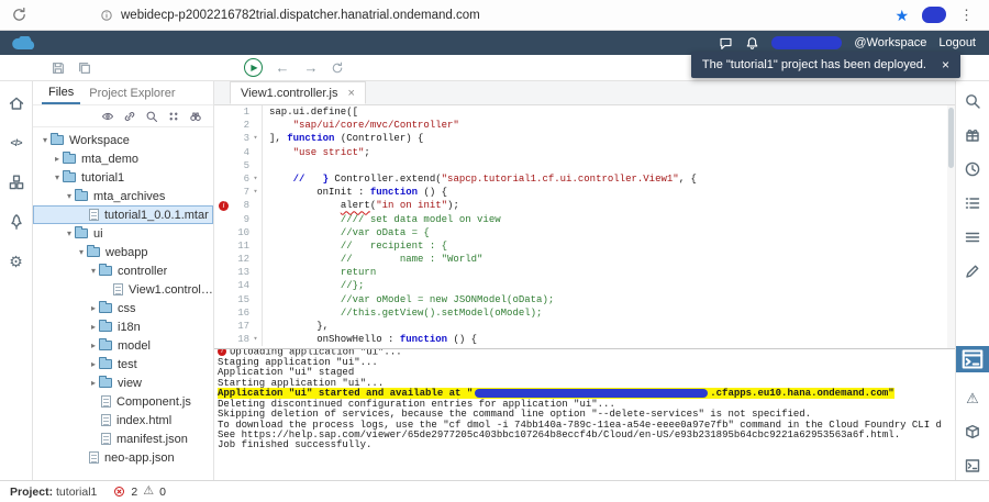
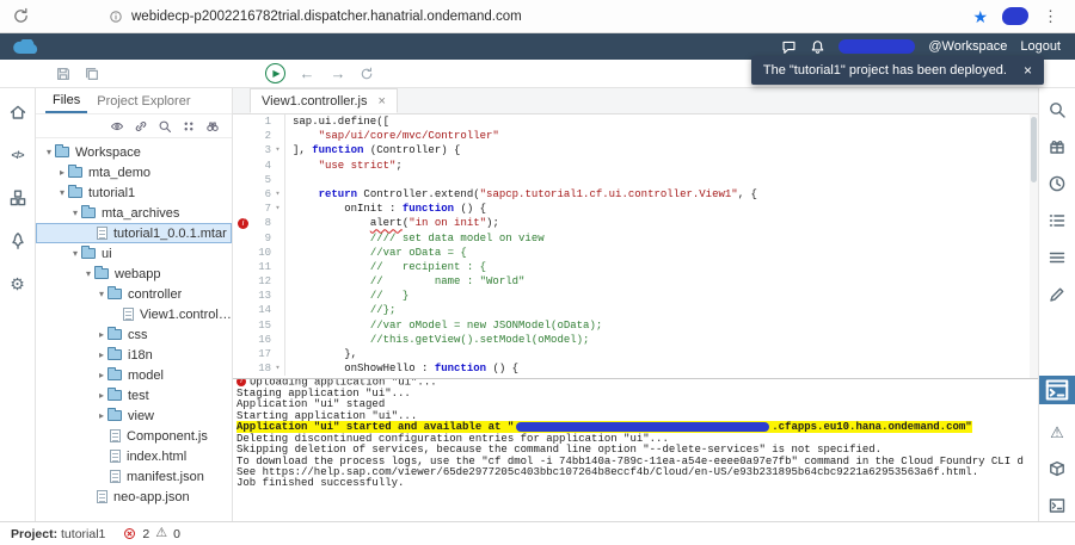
  webidecp-p2002216782trial.dispatcher.hanatrial.ondemand.com
  ★
  ⋮
  @Workspace
  Logout
  ▶
  ←
  →
  The "tutorial1" project has been deployed.
  ×
  </>
  ⚙
  Files
  Project Explorer
  ▾
  Workspace
  ▸
  mta_demo
  ▾
  tutorial1
  ▾
  mta_archives
  tutorial1_0.0.1.mtar
  ▾
  ui
  ▾
  webapp
  ▾
  controller
  View1.controller
  ▸
  css
  ▸
  i18n
  ▸
  model
  ▸
  test
  ▸
  view
  Component.js
  index.html
  manifest.json
  neo-app.json
  View1.controller.js
  ×
  1
  sap.ui.define([
  2
  "sap/ui/core/mvc/Controller"
  3
  ▾
  ], function (Controller) {
  4
  "use strict";
  5
  6
  ▾
- // } Controller.extend("sapcp.tutorial1.cf.ui.controller.View1", {
+ return Controller.extend("sapcp.tutorial1.cf.ui.controller.View1", {
  7
  ▾
  onInit : function () {
  8
  alert("in on init");
  9
  //// set data model on view
  10
  //var oData = {
  11
  // recipient : {
  12
  // name : "World"
  13
- return
+ // }
  14
  //};
  15
  //var oModel = new JSONModel(oData);
  16
  //this.getView().setModel(oModel);
  17
  },
  18
  ▾
  onShowHello : function () {
  Uploading application "ui"...
  Staging application "ui"...
  Application "ui" staged
  Starting application "ui"...
  Application "ui" started and available at " .cfapps.eu10.hana.ondemand.com"
  Deleting discontinued configuration entries for application "ui"...
  Skipping deletion of services, because the command line option "--delete-services" is not specified.
  To download the process logs, use the "cf dmol -i 74bb140a-789c-11ea-a54e-eeee0a97e7fb" command in the Cloud Foundry CLI d
  See https://help.sap.com/viewer/65de2977205c403bbc107264b8eccf4b/Cloud/en-US/e93b231895b64cbc9221a62953563a6f.html.
  Job finished successfully.
  ⚠
  Project: tutorial1
  2
  ⚠
  0
